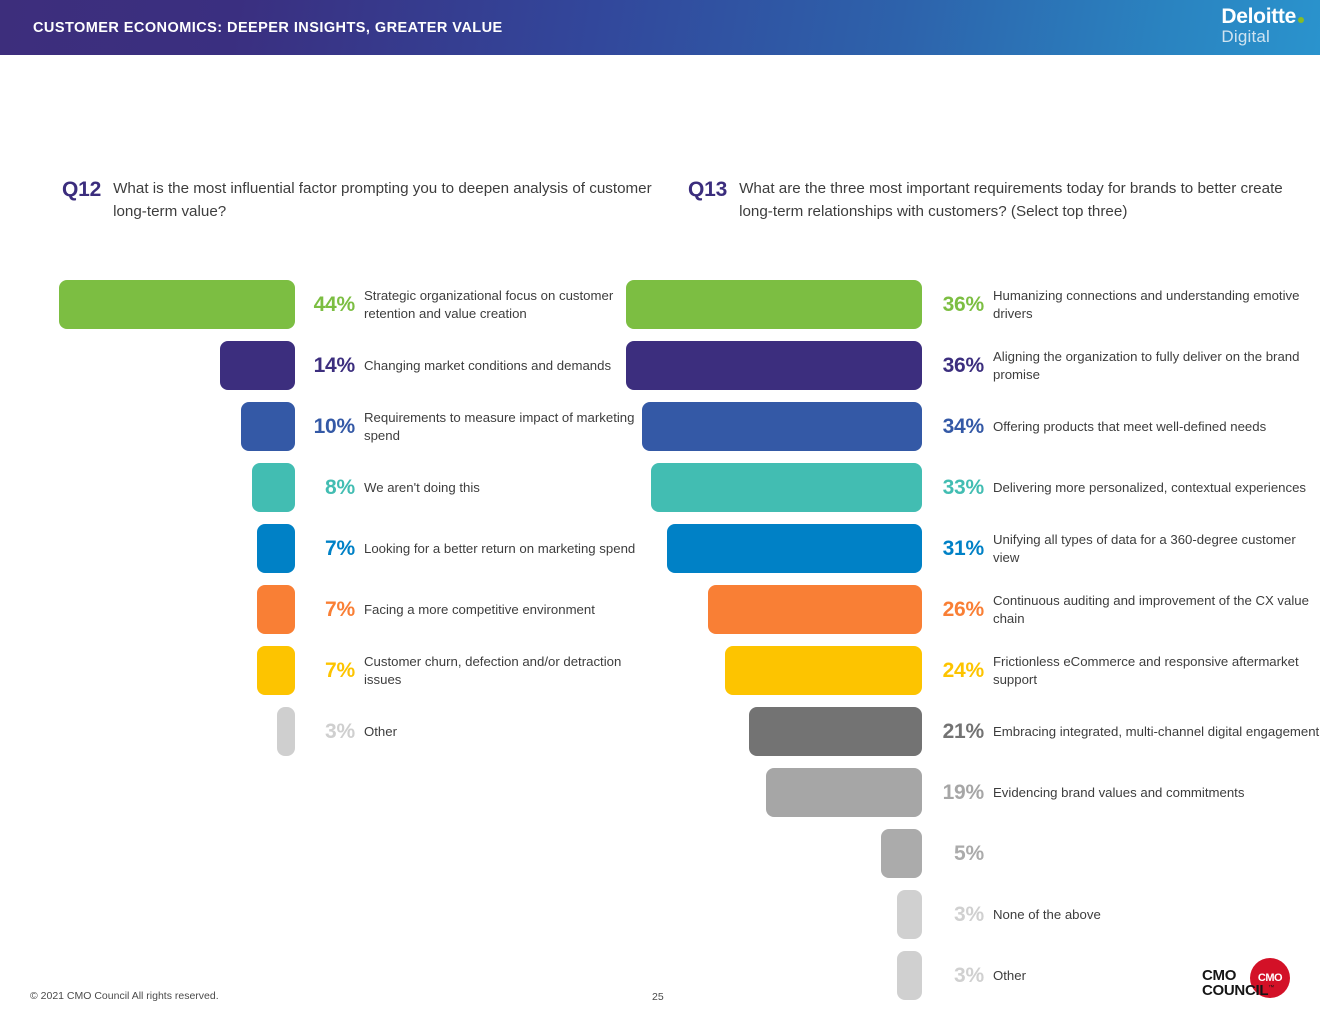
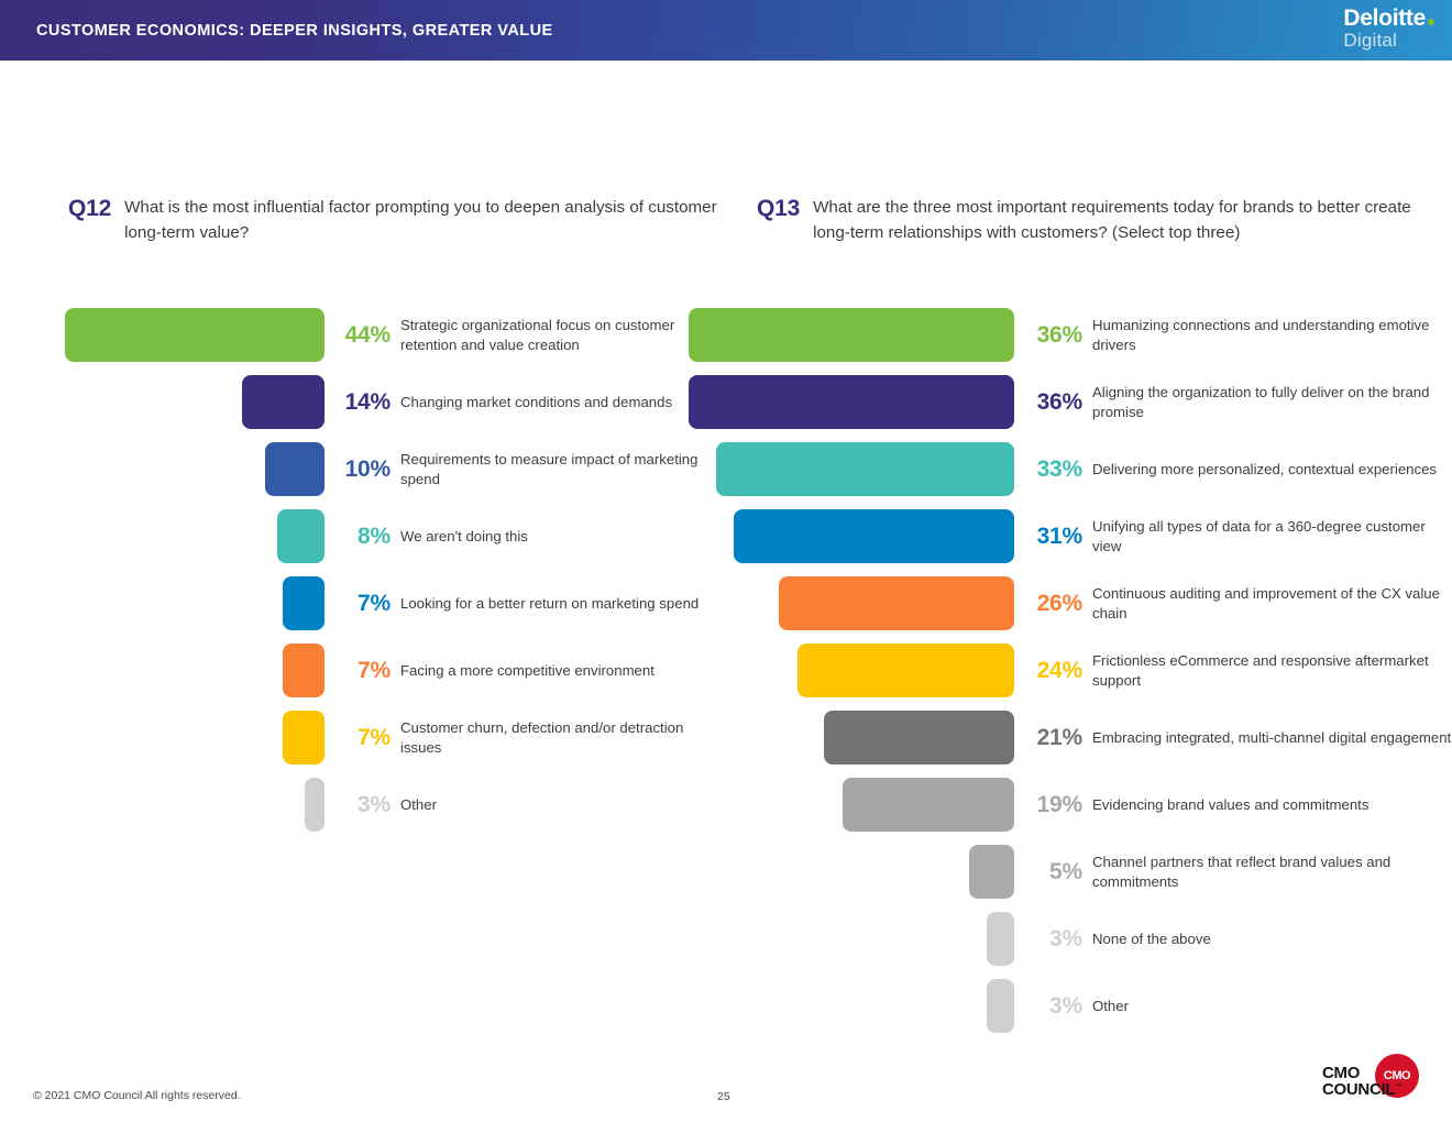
  CUSTOMER ECONOMICS: DEEPER INSIGHTS, GREATER VALUE
  Deloitte
  Digital
  Q12
  What is the most influential factor prompting you to deepen analysis of customer long-term value?
  Q13
  What are the three most important requirements today for brands to better create long-term relationships with customers? (Select top three)
  44%
  Strategic organizational focus on customer retention and value creation
  14%
  Changing market conditions and demands
  10%
  Requirements to measure impact of marketing spend
  8%
  We aren't doing this
  7%
  Looking for a better return on marketing spend
  7%
  Facing a more competitive environment
  7%
  Customer churn, defection and/or detraction issues
  3%
  Other
  36%
  Humanizing connections and understanding emotive drivers
  36%
  Aligning the organization to fully deliver on the brand promise
- 34%
- Offering products that meet well-defined needs
  33%
  Delivering more personalized, contextual experiences
  31%
  Unifying all types of data for a 360-degree customer view
  26%
  Continuous auditing and improvement of the CX value chain
  24%
  Frictionless eCommerce and responsive aftermarket support
  21%
  Embracing integrated, multi-channel digital engagement
  19%
  Evidencing brand values and commitments
  5%
+ Channel partners that reflect brand values and commitments
  3%
  None of the above
  3%
  Other
  © 2021 CMO Council All rights reserved.
  25
  CMO
  CMO
  COUNCIL
